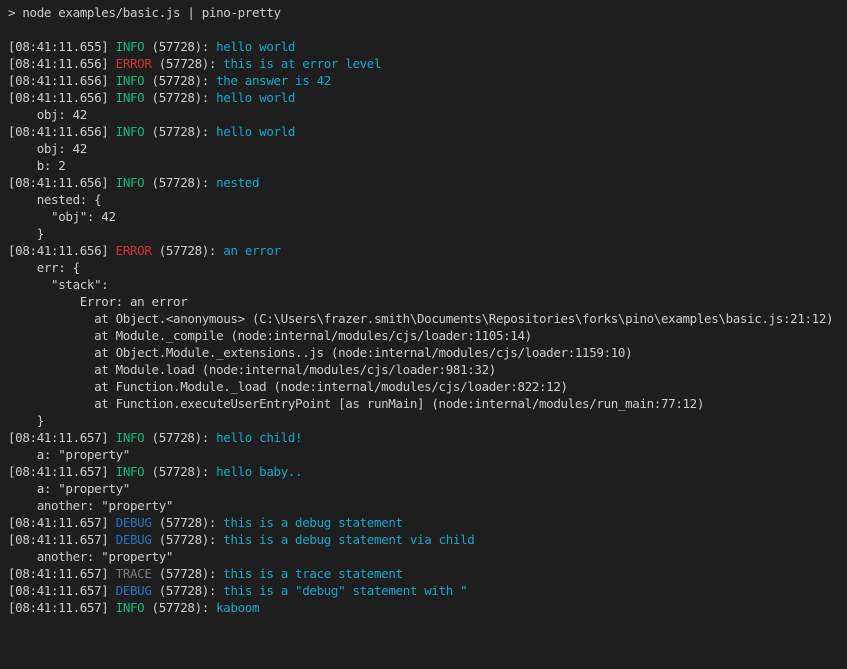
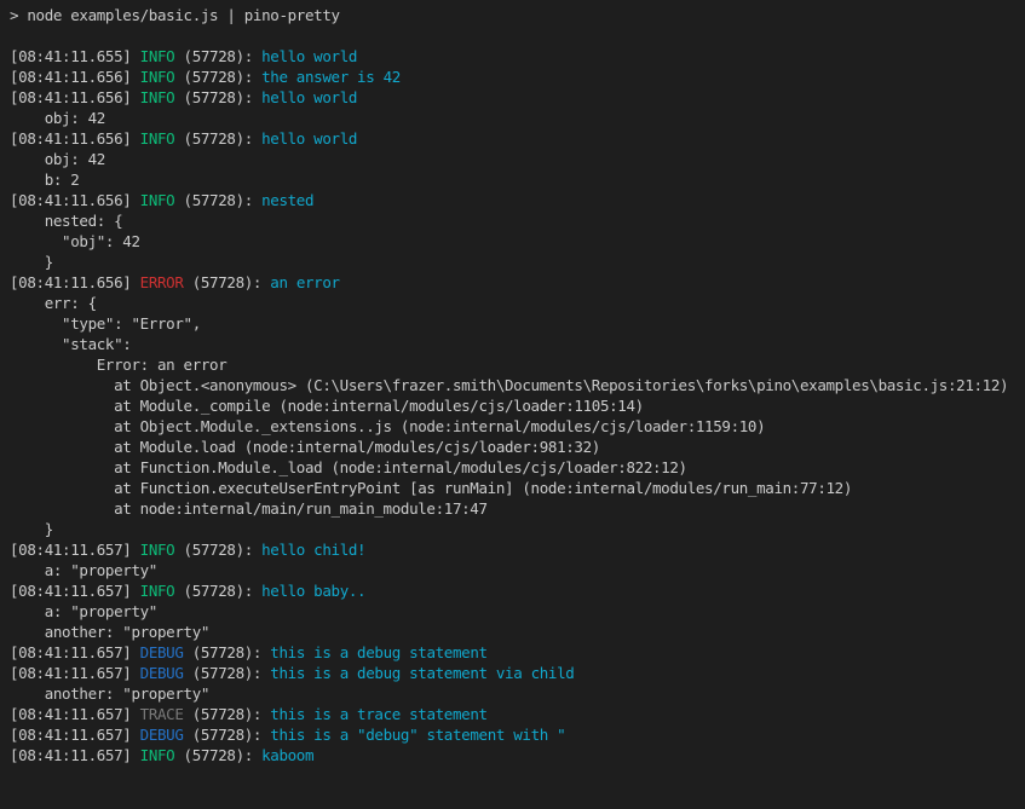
  > node examples/basic.js | pino-pretty
  [08:41:11.655] INFO (57728): hello world
- [08:41:11.656] ERROR (57728): this is at error level
  [08:41:11.656] INFO (57728): the answer is 42
  [08:41:11.656] INFO (57728): hello world
  obj: 42
  [08:41:11.656] INFO (57728): hello world
  obj: 42
  b: 2
  [08:41:11.656] INFO (57728): nested
  nested: {
  "obj": 42
  }
  [08:41:11.656] ERROR (57728): an error
  err: {
+ "type": "Error",
  "stack":
  Error: an error
  at Object.<anonymous> (C:\Users\frazer.smith\Documents\Repositories\forks\pino\examples\basic.js:21:12)
  at Module._compile (node:internal/modules/cjs/loader:1105:14)
  at Object.Module._extensions..js (node:internal/modules/cjs/loader:1159:10)
  at Module.load (node:internal/modules/cjs/loader:981:32)
  at Function.Module._load (node:internal/modules/cjs/loader:822:12)
  at Function.executeUserEntryPoint [as runMain] (node:internal/modules/run_main:77:12)
+ at node:internal/main/run_main_module:17:47
  }
  [08:41:11.657] INFO (57728): hello child!
  a: "property"
  [08:41:11.657] INFO (57728): hello baby..
  a: "property"
  another: "property"
  [08:41:11.657] DEBUG (57728): this is a debug statement
  [08:41:11.657] DEBUG (57728): this is a debug statement via child
  another: "property"
  [08:41:11.657] TRACE (57728): this is a trace statement
  [08:41:11.657] DEBUG (57728): this is a "debug" statement with "
  [08:41:11.657] INFO (57728): kaboom
